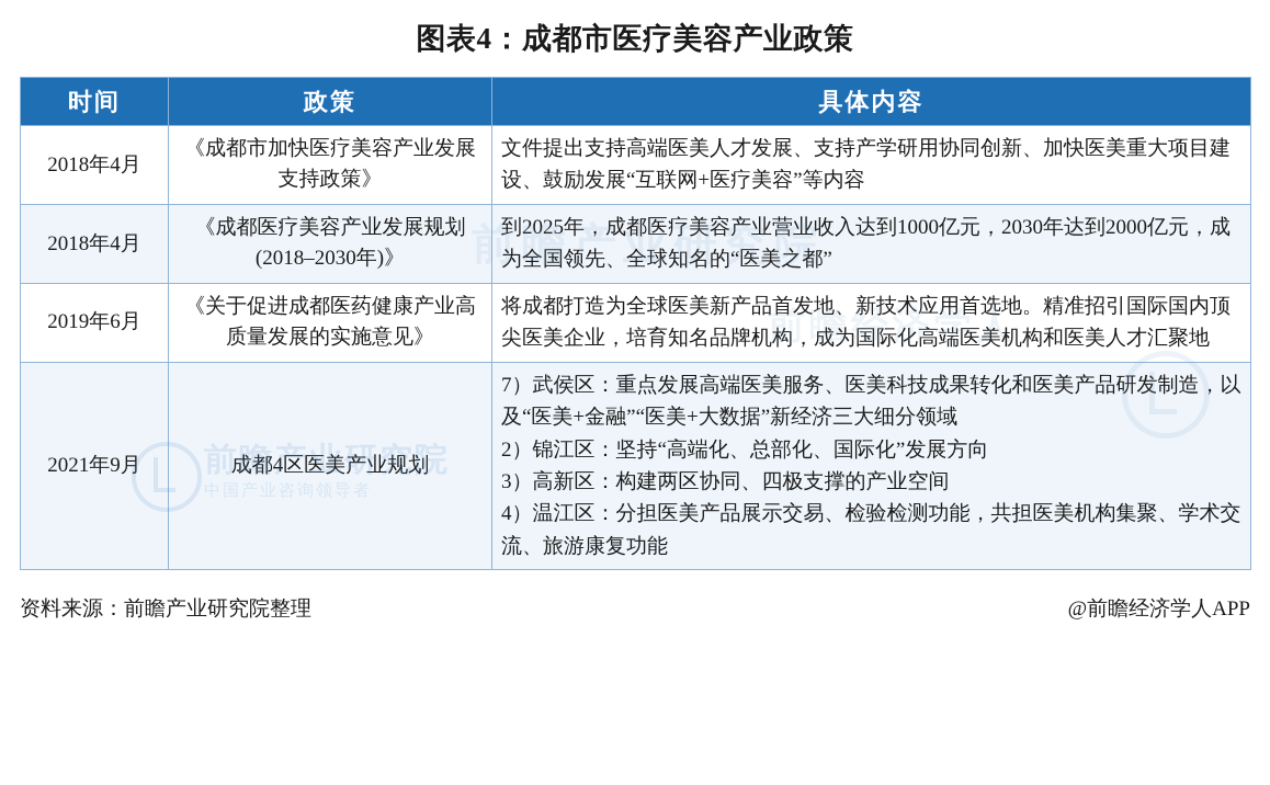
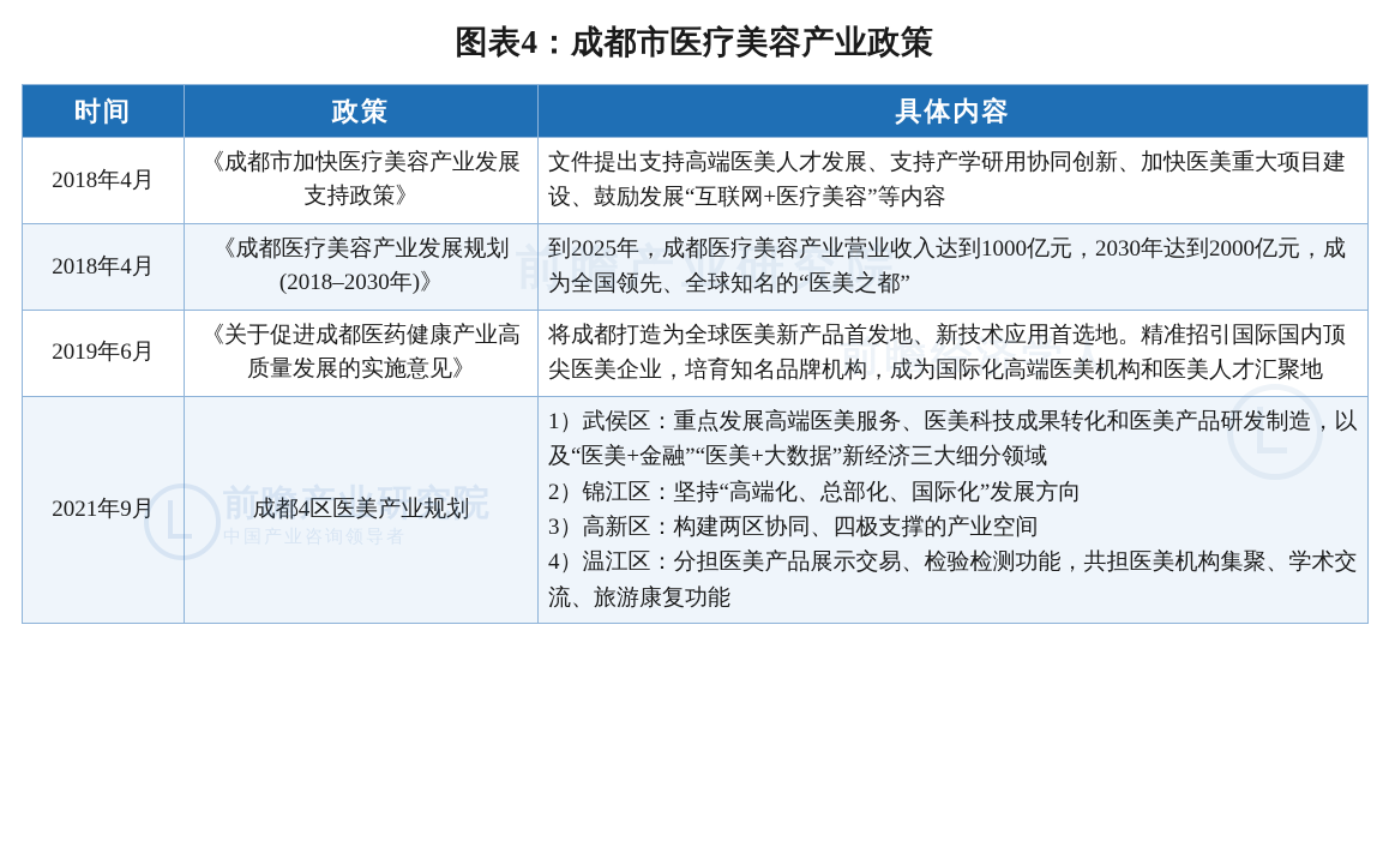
  前瞻产业研究院
  前瞻经济学人
  前瞻产业研究院
  中国产业咨询领导者
  图表4：成都市医疗美容产业政策
  时间	政策	具体内容
  2018年4月	《成都市加快医疗美容产业发展支持政策》	文件提出支持高端医美人才发展、支持产学研用协同创新、加快医美重大项目建设、鼓励发展“互联网+医疗美容”等内容
  2018年4月	《成都医疗美容产业发展规划(2018–2030年)》	到2025年，成都医疗美容产业营业收入达到1000亿元，2030年达到2000亿元，成为全国领先、全球知名的“医美之都”
  2019年6月	《关于促进成都医药健康产业高质量发展的实施意见》	将成都打造为全球医美新产品首发地、新技术应用首选地。精准招引国际国内顶尖医美企业，培育知名品牌机构，成为国际化高端医美机构和医美人才汇聚地
- 2021年9月	成都4区医美产业规划	7）武侯区：重点发展高端医美服务、医美科技成果转化和医美产品研发制造，以及“医美+金融”“医美+大数据”新经济三大细分领域 2）锦江区：坚持“高端化、总部化、国际化”发展方向 3）高新区：构建两区协同、四极支撑的产业空间 4）温江区：分担医美产品展示交易、检验检测功能，共担医美机构集聚、学术交流、旅游康复功能
+ 2021年9月	成都4区医美产业规划	1）武侯区：重点发展高端医美服务、医美科技成果转化和医美产品研发制造，以及“医美+金融”“医美+大数据”新经济三大细分领域 2）锦江区：坚持“高端化、总部化、国际化”发展方向 3）高新区：构建两区协同、四极支撑的产业空间 4）温江区：分担医美产品展示交易、检验检测功能，共担医美机构集聚、学术交流、旅游康复功能
- 资料来源：前瞻产业研究院整理
- @前瞻经济学人APP
